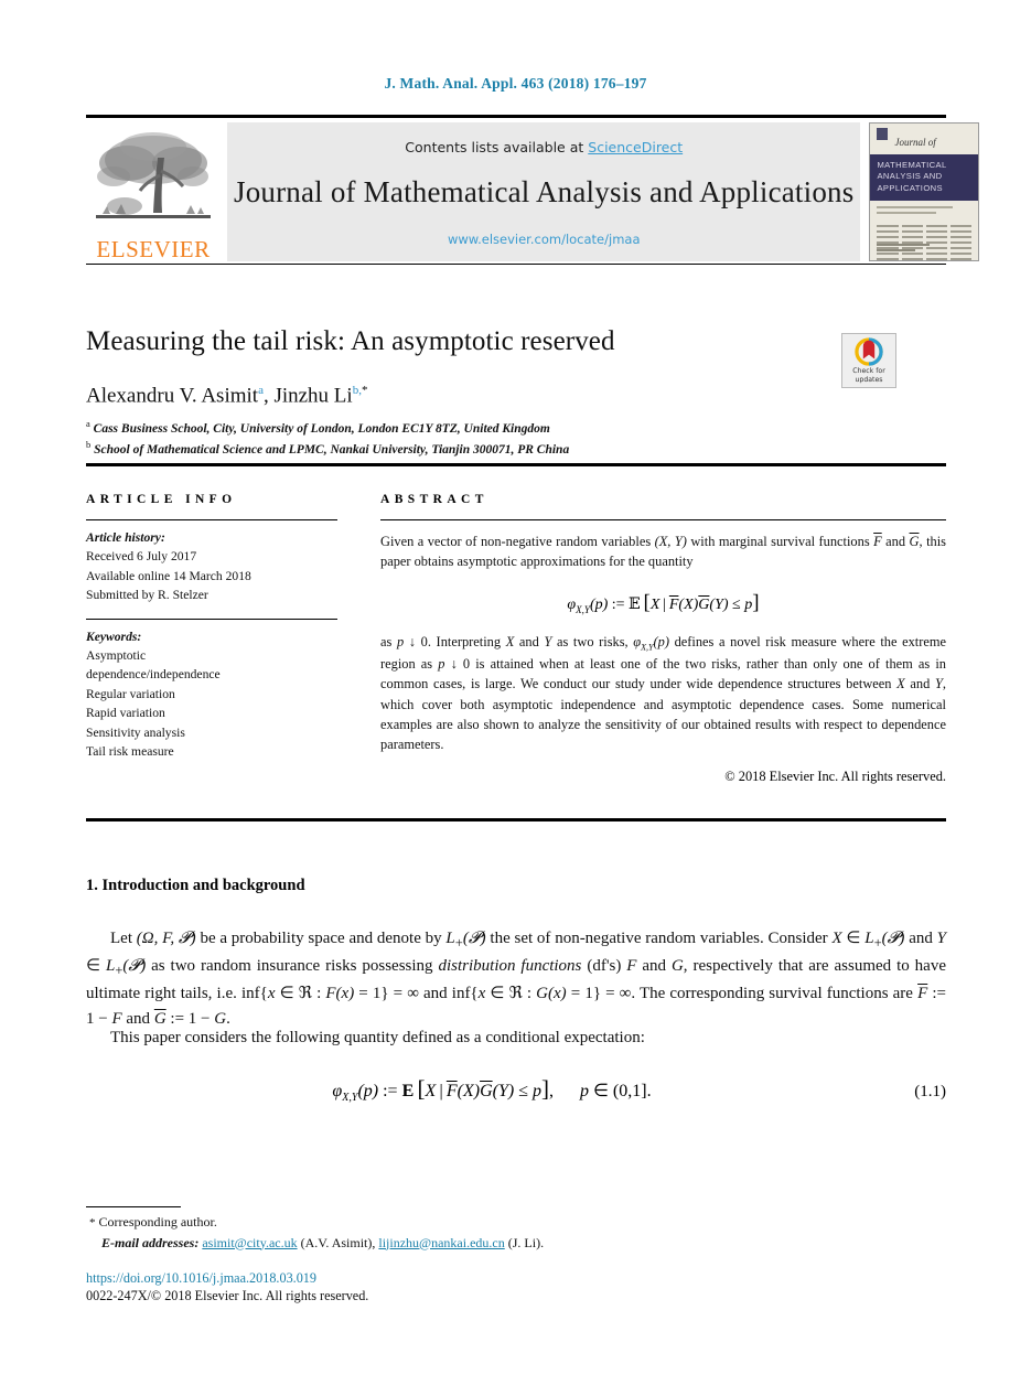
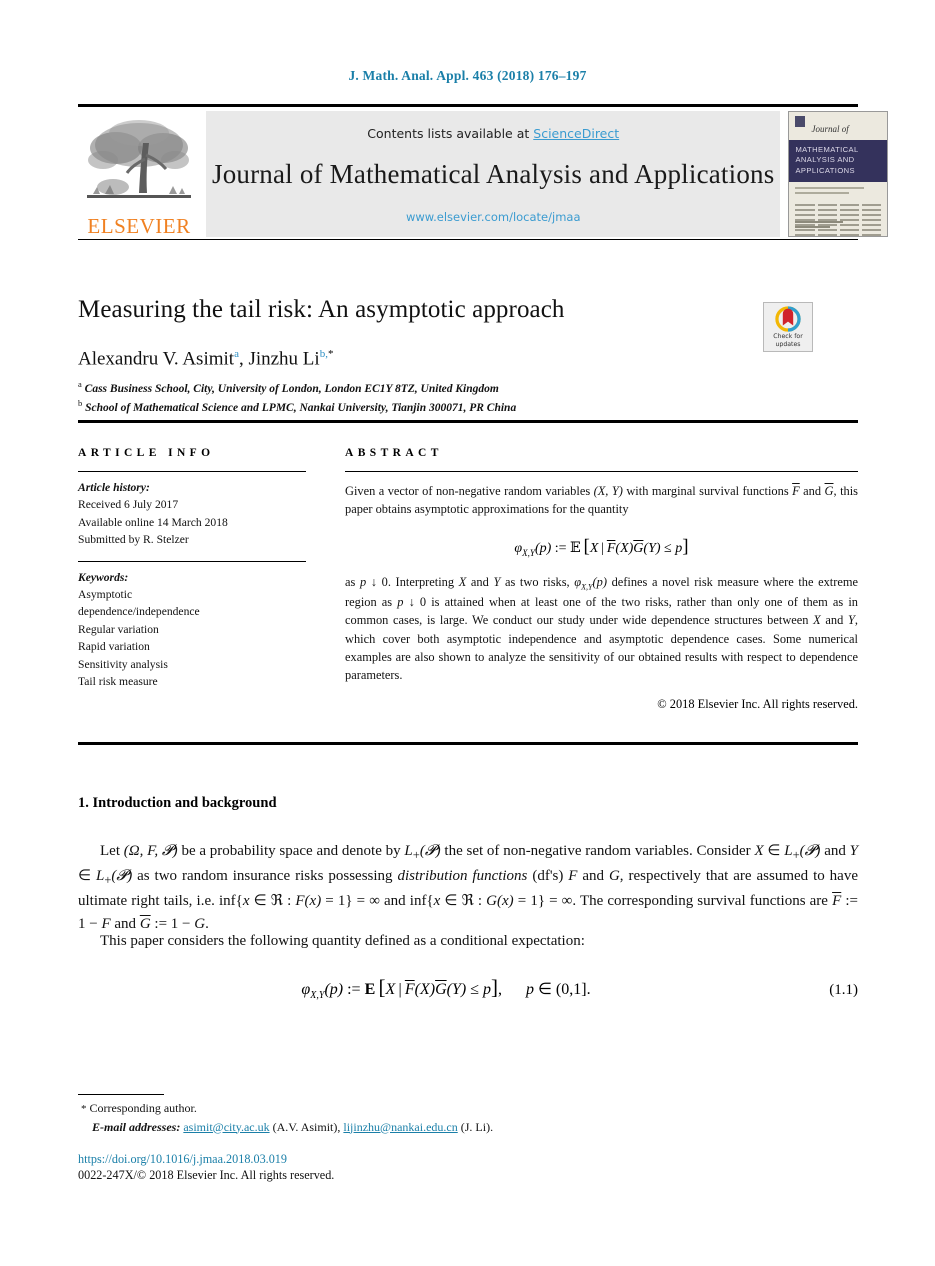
  J. Math. Anal. Appl. 463 (2018) 176–197
  ELSEVIER
  Contents lists available at ScienceDirect
  Journal of Mathematical Analysis and Applications
  www.elsevier.com/locate/jmaa
  Journal of
  MATHEMATICAL
  ANALYSIS AND
  APPLICATIONS
- Measuring the tail risk: An asymptotic reserved
+ Measuring the tail risk: An asymptotic approach
  Alexandru V. Asimita, Jinzhu Lib,*
  a Cass Business School, City, University of London, London EC1Y 8TZ, United Kingdom
  b School of Mathematical Science and LPMC, Nankai University, Tianjin 300071, PR China
  ARTICLE INFO
  Article history:
  Received 6 July 2017
  Available online 14 March 2018
  Submitted by R. Stelzer
  Keywords:
  Asymptotic
  dependence/independence
  Regular variation
  Rapid variation
  Sensitivity analysis
  Tail risk measure
  ABSTRACT
  Given a vector of non-negative random variables (X, Y) with marginal survival functions F and G, this paper obtains asymptotic approximations for the quantity
  φX,Y(p) := 𝔼 [X | F(X)G(Y) ≤ p]
  as p ↓ 0. Interpreting X and Y as two risks, φX,Y(p) defines a novel risk measure where the extreme region as p ↓ 0 is attained when at least one of the two risks, rather than only one of them as in common cases, is large. We conduct our study under wide dependence structures between X and Y, which cover both asymptotic independence and asymptotic dependence cases. Some numerical examples are also shown to analyze the sensitivity of our obtained results with respect to dependence parameters.
  © 2018 Elsevier Inc. All rights reserved.
  1. Introduction and background
  Let (Ω, F, 𝓟) be a probability space and denote by L+(𝓟) the set of non-negative random variables. Consider X ∈ L+(𝓟) and Y ∈ L+(𝓟) as two random insurance risks possessing distribution functions (df's) F and G, respectively that are assumed to have ultimate right tails, i.e. inf{x ∈ ℜ : F(x) = 1} = ∞ and inf{x ∈ ℜ : G(x) = 1} = ∞. The corresponding survival functions are F := 1 − F and G := 1 − G.
  This paper considers the following quantity defined as a conditional expectation:
  φX,Y(p) := E [X | F(X)G(Y) ≤ p], p ∈ (0,1].
  (1.1)
  * Corresponding author.
  E-mail addresses: asimit@city.ac.uk (A.V. Asimit), lijinzhu@nankai.edu.cn (J. Li).
  https://doi.org/10.1016/j.jmaa.2018.03.019
  0022-247X/© 2018 Elsevier Inc. All rights reserved.
